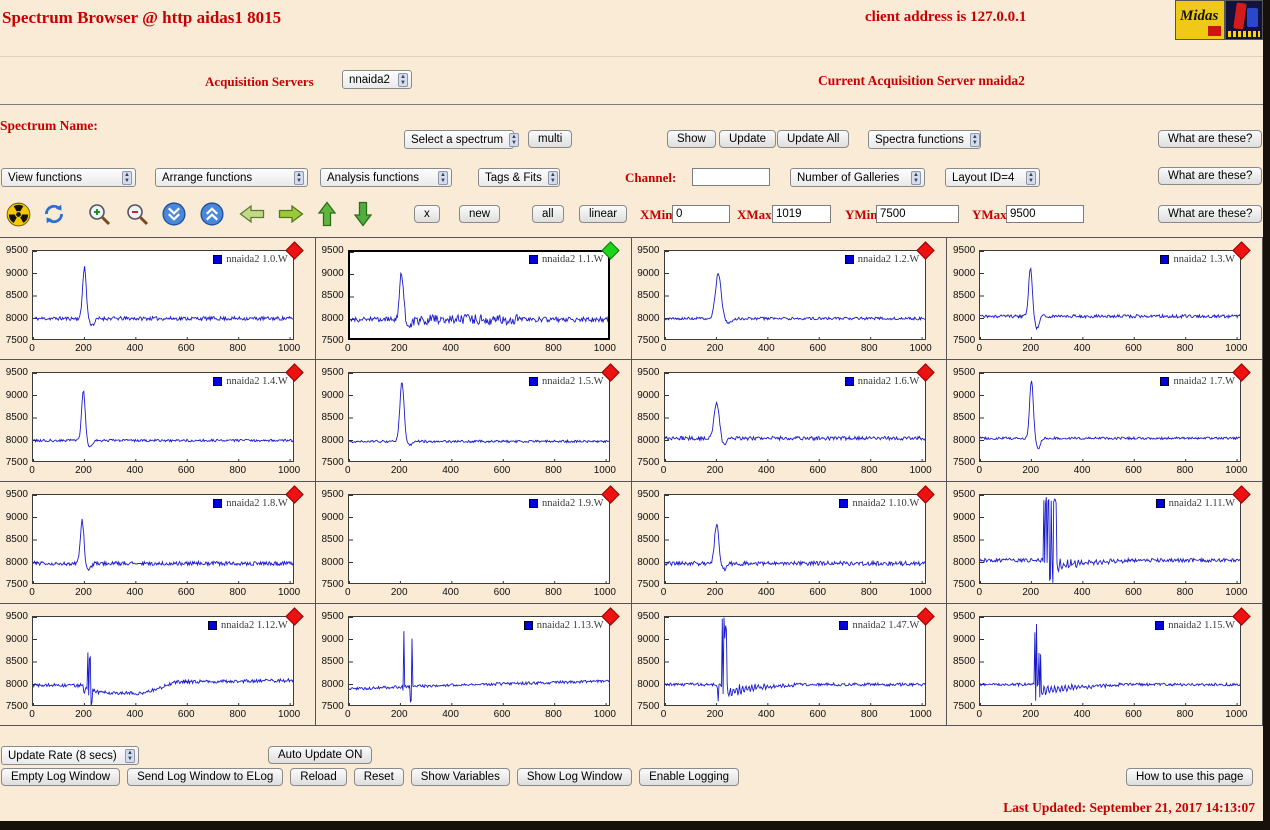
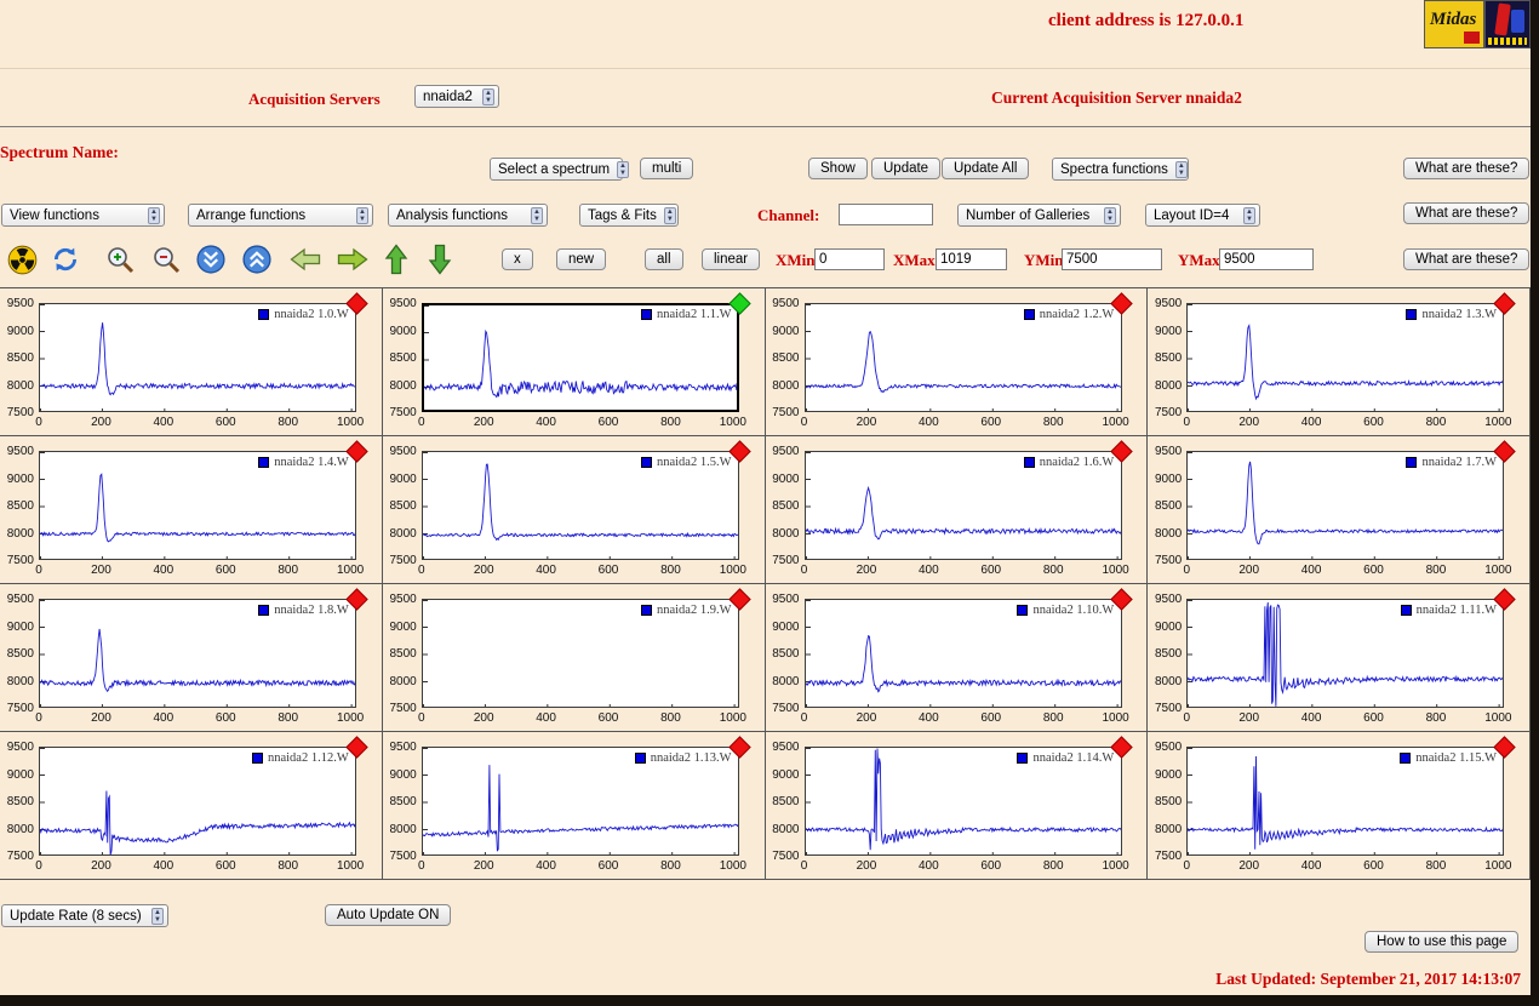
- Spectrum Browser @ http aidas1 8015
  client address is 127.0.0.1
  Midas
  Acquisition Servers
  nnaida2
  Current Acquisition Server nnaida2
  Spectrum Name:
  Select a spectrum
  multi
  Show
  Update
  Update All
  Spectra functions
  What are these?
  View functions
  Arrange functions
  Analysis functions
  Tags & Fits
  Channel:
  Number of Galleries
  Layout ID=4
  What are these?
  x
  new
  all
  linear
  XMin
  0
  XMax
  1019
  YMin
  7500
  YMax
  9500
  What are these?
  9500
  9000
  8500
  8000
  7500
  0
  200
  400
  600
  800
  1000
  nnaida2 1.0.W
  9500
  9000
  8500
  8000
  7500
  0
  200
  400
  600
  800
  1000
  nnaida2 1.1.W
  9500
  9000
  8500
  8000
  7500
  0
  200
  400
  600
  800
  1000
  nnaida2 1.2.W
  9500
  9000
  8500
  8000
  7500
  0
  200
  400
  600
  800
  1000
  nnaida2 1.3.W
  9500
  9000
  8500
  8000
  7500
  0
  200
  400
  600
  800
  1000
  nnaida2 1.4.W
  9500
  9000
  8500
  8000
  7500
  0
  200
  400
  600
  800
  1000
  nnaida2 1.5.W
  9500
  9000
  8500
  8000
  7500
  0
  200
  400
  600
  800
  1000
  nnaida2 1.6.W
  9500
  9000
  8500
  8000
  7500
  0
  200
  400
  600
  800
  1000
  nnaida2 1.7.W
  9500
  9000
  8500
  8000
  7500
  0
  200
  400
  600
  800
  1000
  nnaida2 1.8.W
  9500
  9000
  8500
  8000
  7500
  0
  200
  400
  600
  800
  1000
  nnaida2 1.9.W
  9500
  9000
  8500
  8000
  7500
  0
  200
  400
  600
  800
  1000
  nnaida2 1.10.W
  9500
  9000
  8500
  8000
  7500
  0
  200
  400
  600
  800
  1000
  nnaida2 1.11.W
  9500
  9000
  8500
  8000
  7500
  0
  200
  400
  600
  800
  1000
  nnaida2 1.12.W
  9500
  9000
  8500
  8000
  7500
  0
  200
  400
  600
  800
  1000
  nnaida2 1.13.W
  9500
  9000
  8500
  8000
  7500
  0
  200
  400
  600
  800
  1000
- nnaida2 1.47.W
+ nnaida2 1.14.W
  9500
  9000
  8500
  8000
  7500
  0
  200
  400
  600
  800
  1000
  nnaida2 1.15.W
  Update Rate (8 secs)
  Auto Update ON
- Empty Log Window
- Send Log Window to ELog
- Reload
- Reset
- Show Variables
- Show Log Window
- Enable Logging
  How to use this page
  Last Updated: September 21, 2017 14:13:07
